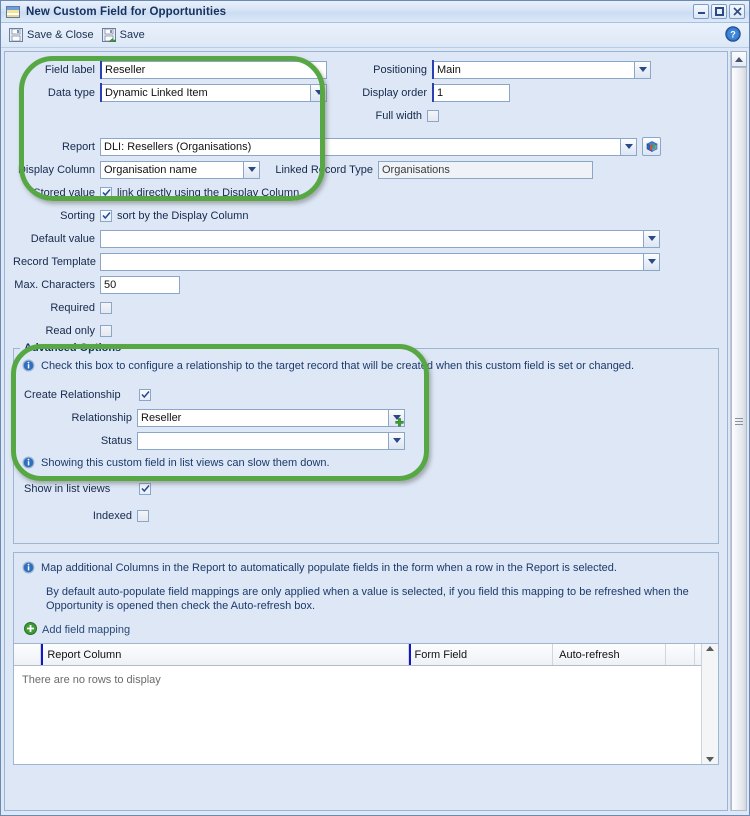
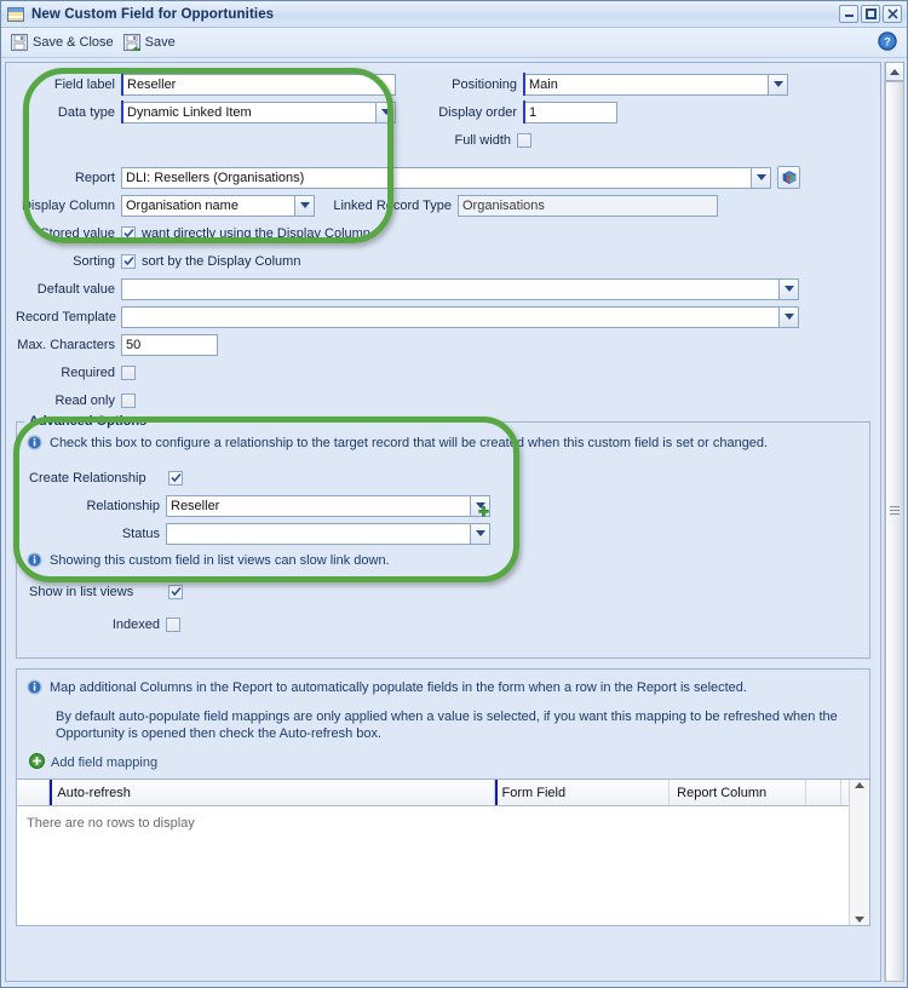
  New Custom Field for Opportunities
  Save & Close
  Save
  ?
  Field label
  Reseller
  Positioning
  Main
  Data type
  Dynamic Linked Item
  Display order
  1
  Full width
  Report
  DLI: Resellers (Organisations)
  Display Column
  Organisation name
  Linked Record Type
  Organisations
  Stored value
- link directly using the Display Column
+ want directly using the Display Column
  Sorting
  sort by the Display Column
  Default value
  Record Template
  Max. Characters
  50
  Required
  Read only
  Advanced Options
  Check this box to configure a relationship to the target record that will be created when this custom field is set or changed.
  Create Relationship
  Relationship
  Reseller
  Status
- Showing this custom field in list views can slow them down.
+ Showing this custom field in list views can slow link down.
  Show in list views
  Indexed
  Map additional Columns in the Report to automatically populate fields in the form when a row in the Report is selected.
- By default auto-populate field mappings are only applied when a value is selected, if you field this mapping to be refreshed when the Opportunity is opened then check the Auto-refresh box.
+ By default auto-populate field mappings are only applied when a value is selected, if you want this mapping to be refreshed when the Opportunity is opened then check the Auto-refresh box.
  Add field mapping
- Report Column
+ Auto-refresh
  Form Field
- Auto-refresh
+ Report Column
  There are no rows to display
